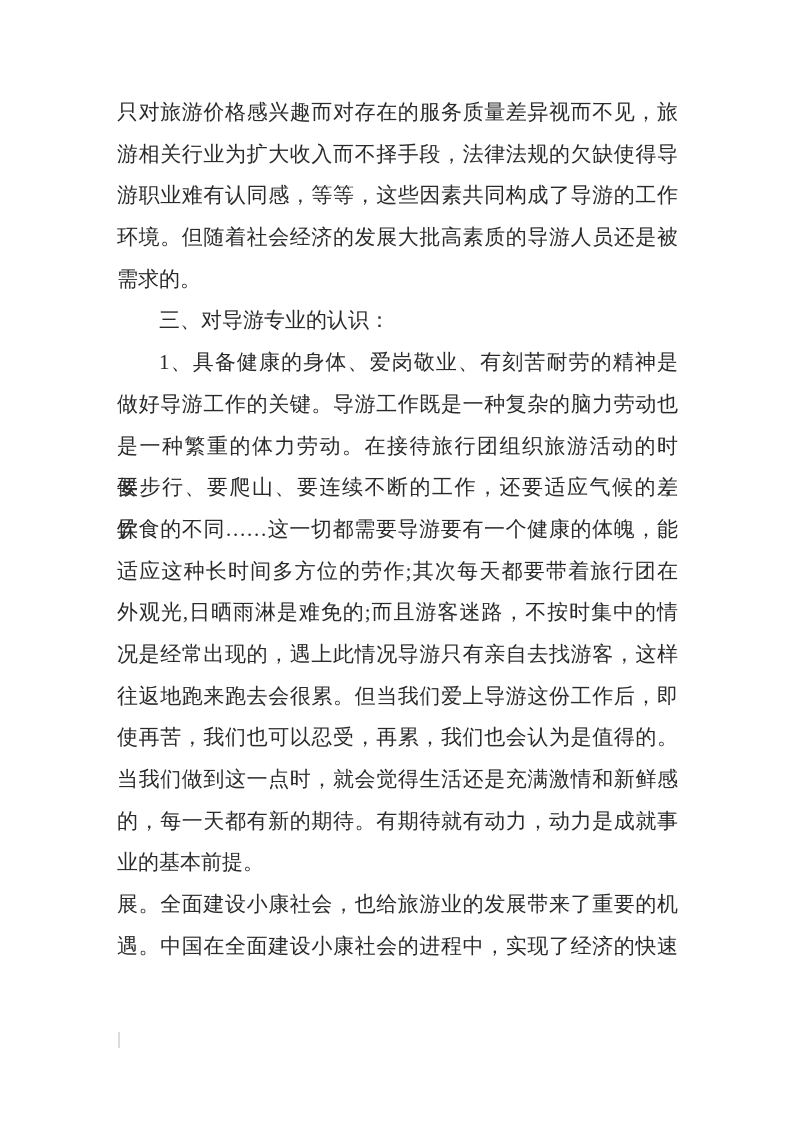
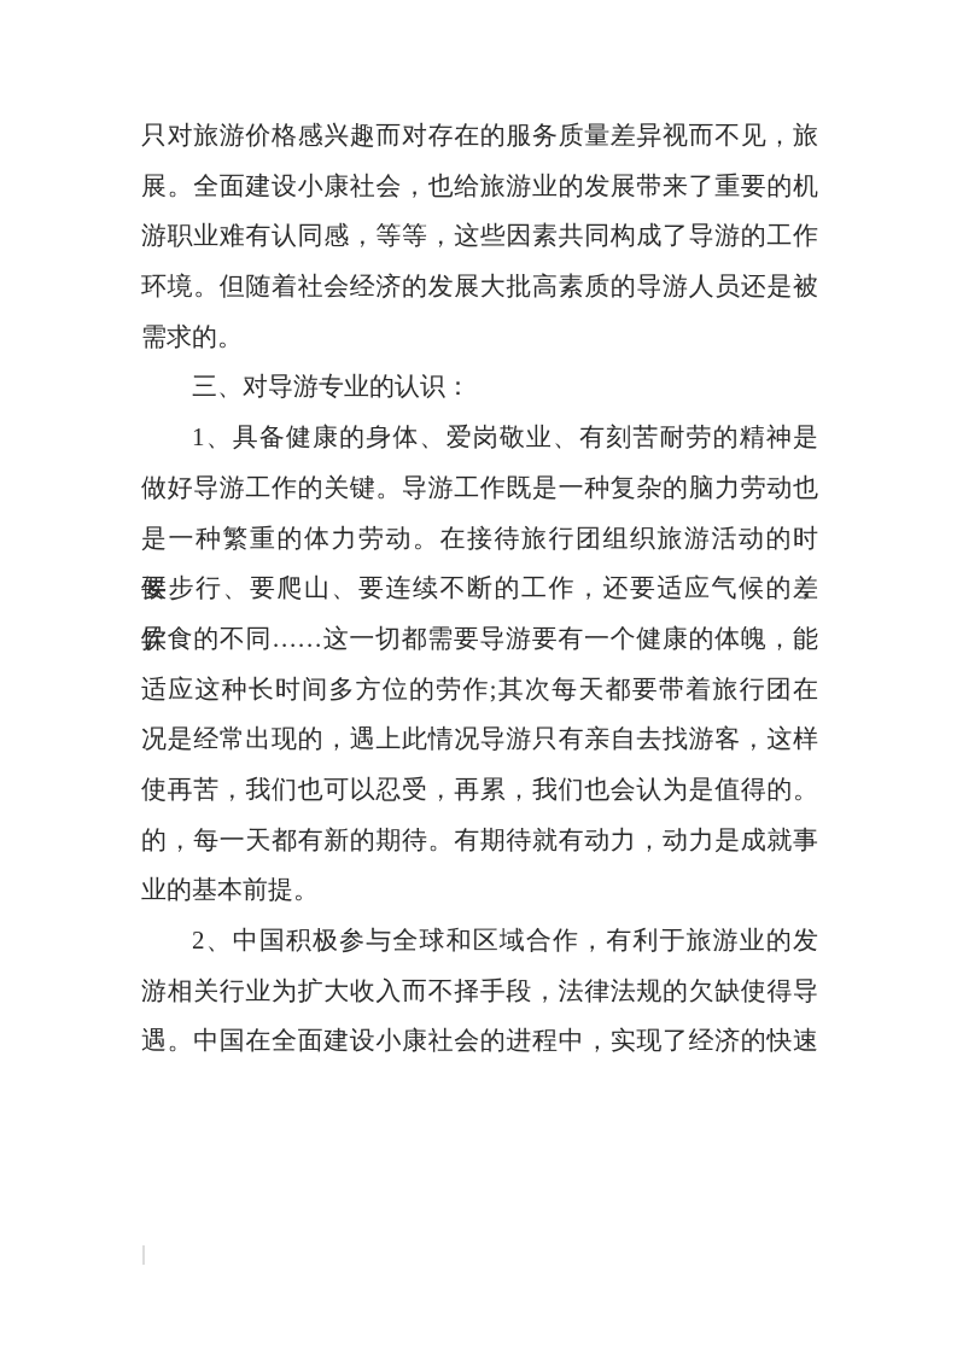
  只对旅游价格感兴趣而对存在的服务质量差异视而不见，旅
- 游相关行业为扩大收入而不择手段，法律法规的欠缺使得导
+ 展。全面建设小康社会，也给旅游业的发展带来了重要的机
  游职业难有认同感，等等，这些因素共同构成了导游的工作
  环境。但随着社会经济的发展大批高素质的导游人员还是被
  需求的。
  三、对导游专业的认识：
  1、具备健康的身体、爱岗敬业、有刻苦耐劳的精神是
  做好导游工作的关键。导游工作既是一种复杂的脑力劳动也
  是一种繁重的体力劳动。在接待旅行团组织旅游活动的时候，
  要步行、要爬山、要连续不断的工作，还要适应气候的差异、
  饮食的不同……这一切都需要导游要有一个健康的体魄，能
  适应这种长时间多方位的劳作;其次每天都要带着旅行团在
- 外观光,日晒雨淋是难免的;而且游客迷路，不按时集中的情
  况是经常出现的，遇上此情况导游只有亲自去找游客，这样
- 往返地跑来跑去会很累。但当我们爱上导游这份工作后，即
  使再苦，我们也可以忍受，再累，我们也会认为是值得的。
- 当我们做到这一点时，就会觉得生活还是充满激情和新鲜感
  的，每一天都有新的期待。有期待就有动力，动力是成就事
  业的基本前提。
+ 2、中国积极参与全球和区域合作，有利于旅游业的发
- 展。全面建设小康社会，也给旅游业的发展带来了重要的机
+ 游相关行业为扩大收入而不择手段，法律法规的欠缺使得导
  遇。中国在全面建设小康社会的进程中，实现了经济的快速
